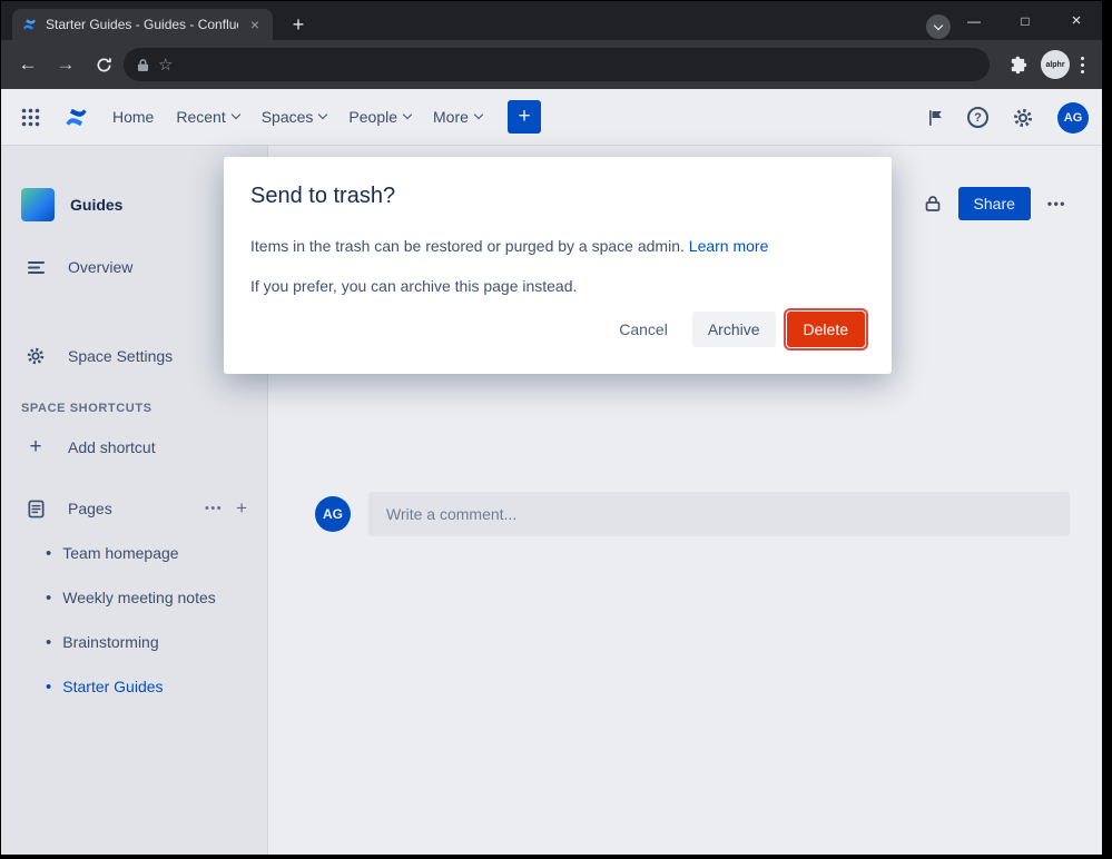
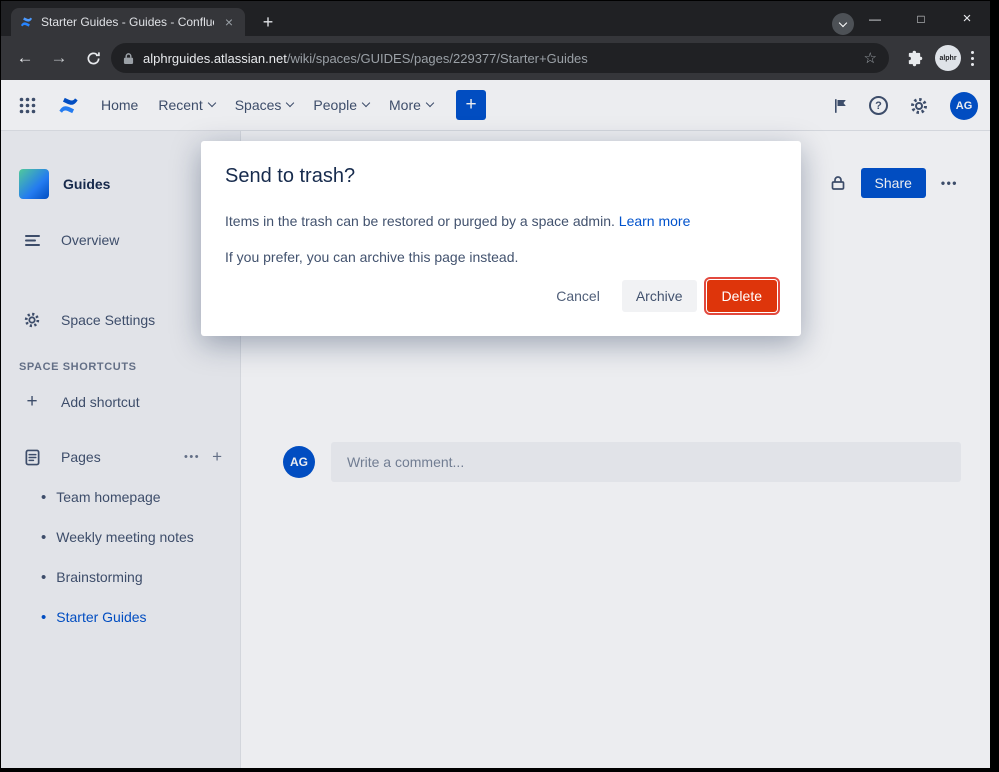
  Starter Guides - Guides - Conflu
  ×
  +
  —
  □
  ×
  ←
  →
+ alphrguides.atlassian.net/wiki/spaces/GUIDES/pages/229377/Starter+Guides
  ☆
  Home
  Recent
  Spaces
  People
  More
  +
  ?
  AG
  Guides
  Overview
  Space Settings
  SPACE SHORTCUTS
  +
  Add shortcut
  Pages
  •••
  +
  •
  Team homepage
  •
  Weekly meeting notes
  •
  Brainstorming
  •
  Starter Guides
  Share
  •••
  AG
  Write a comment...
  Send to trash?
  Items in the trash can be restored or purged by a space admin. Learn more
  If you prefer, you can archive this page instead.
  Cancel
  Archive
  Delete
